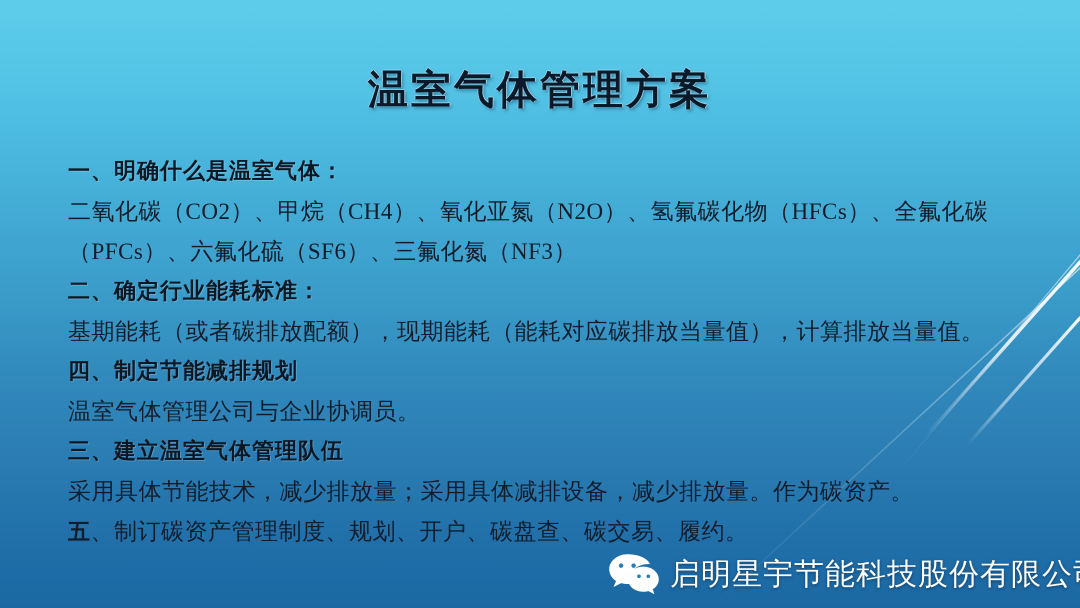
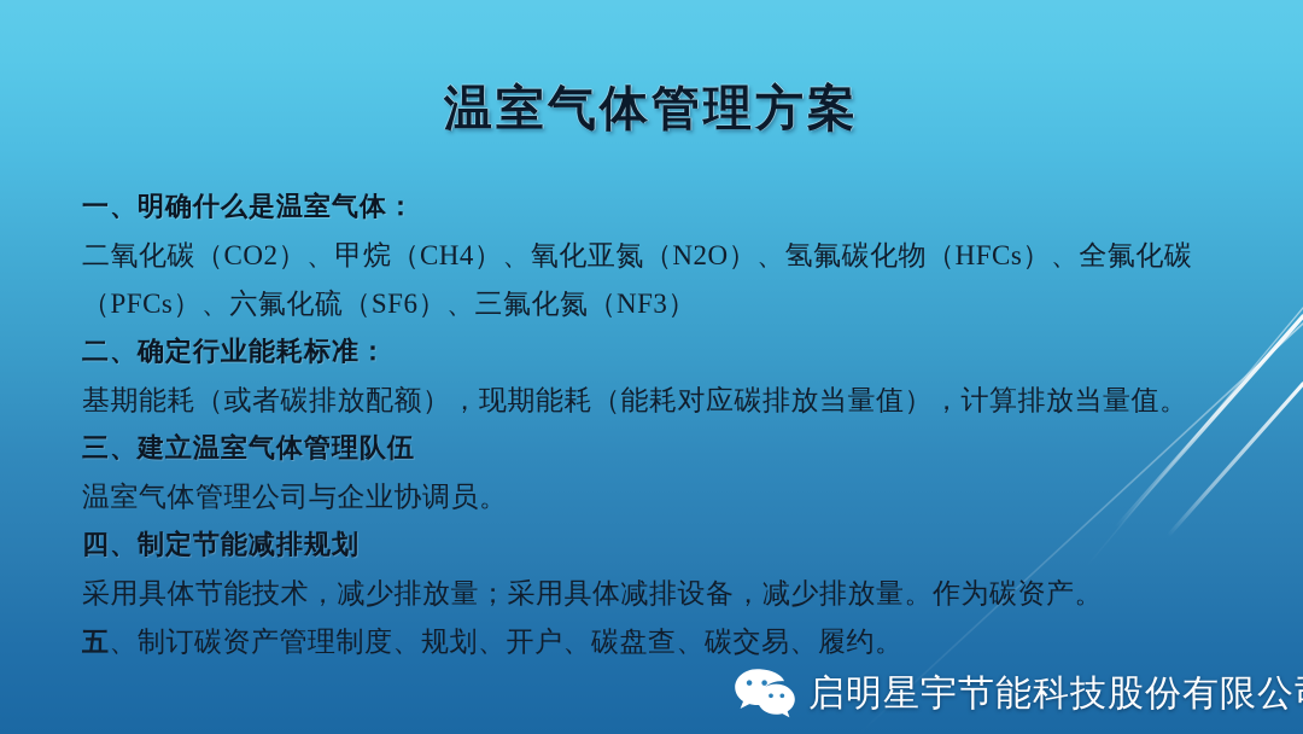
  温室气体管理方案
  一、明确什么是温室气体：
  二氧化碳（CO2）、甲烷（CH4）、氧化亚氮（N2O）、氢氟碳化物（HFCs）、全氟化碳
  （PFCs）、六氟化硫（SF6）、三氟化氮（NF3）
  二、确定行业能耗标准：
  基期能耗（或者碳排放配额），现期能耗（能耗对应碳排放当量值），计算排放当量值。
- 四、制定节能减排规划
+ 三、建立温室气体管理队伍
  温室气体管理公司与企业协调员。
- 三、建立温室气体管理队伍
+ 四、制定节能减排规划
  采用具体节能技术，减少排放量；采用具体减排设备，减少排放量。作为碳资产。
  五、制订碳资产管理制度、规划、开户、碳盘查、碳交易、履约。
  启明星宇节能科技股份有限公
